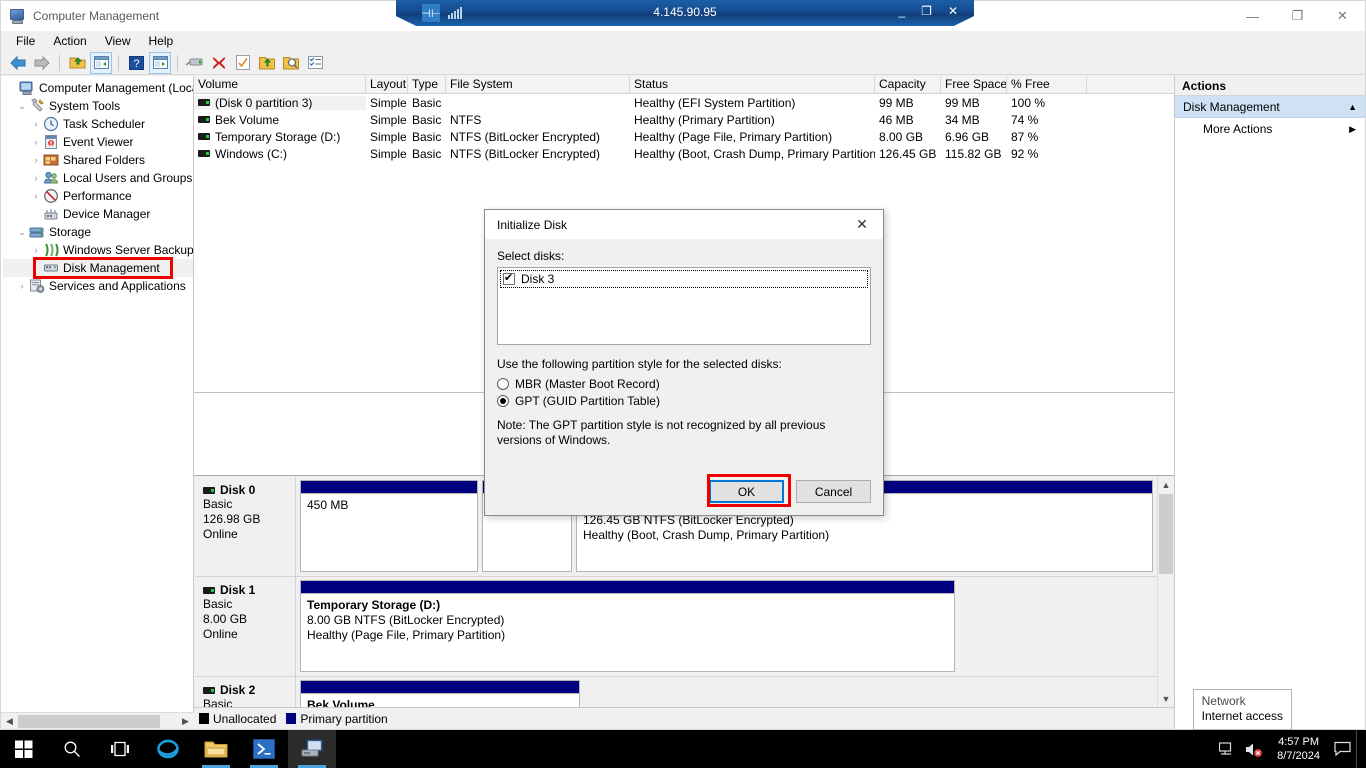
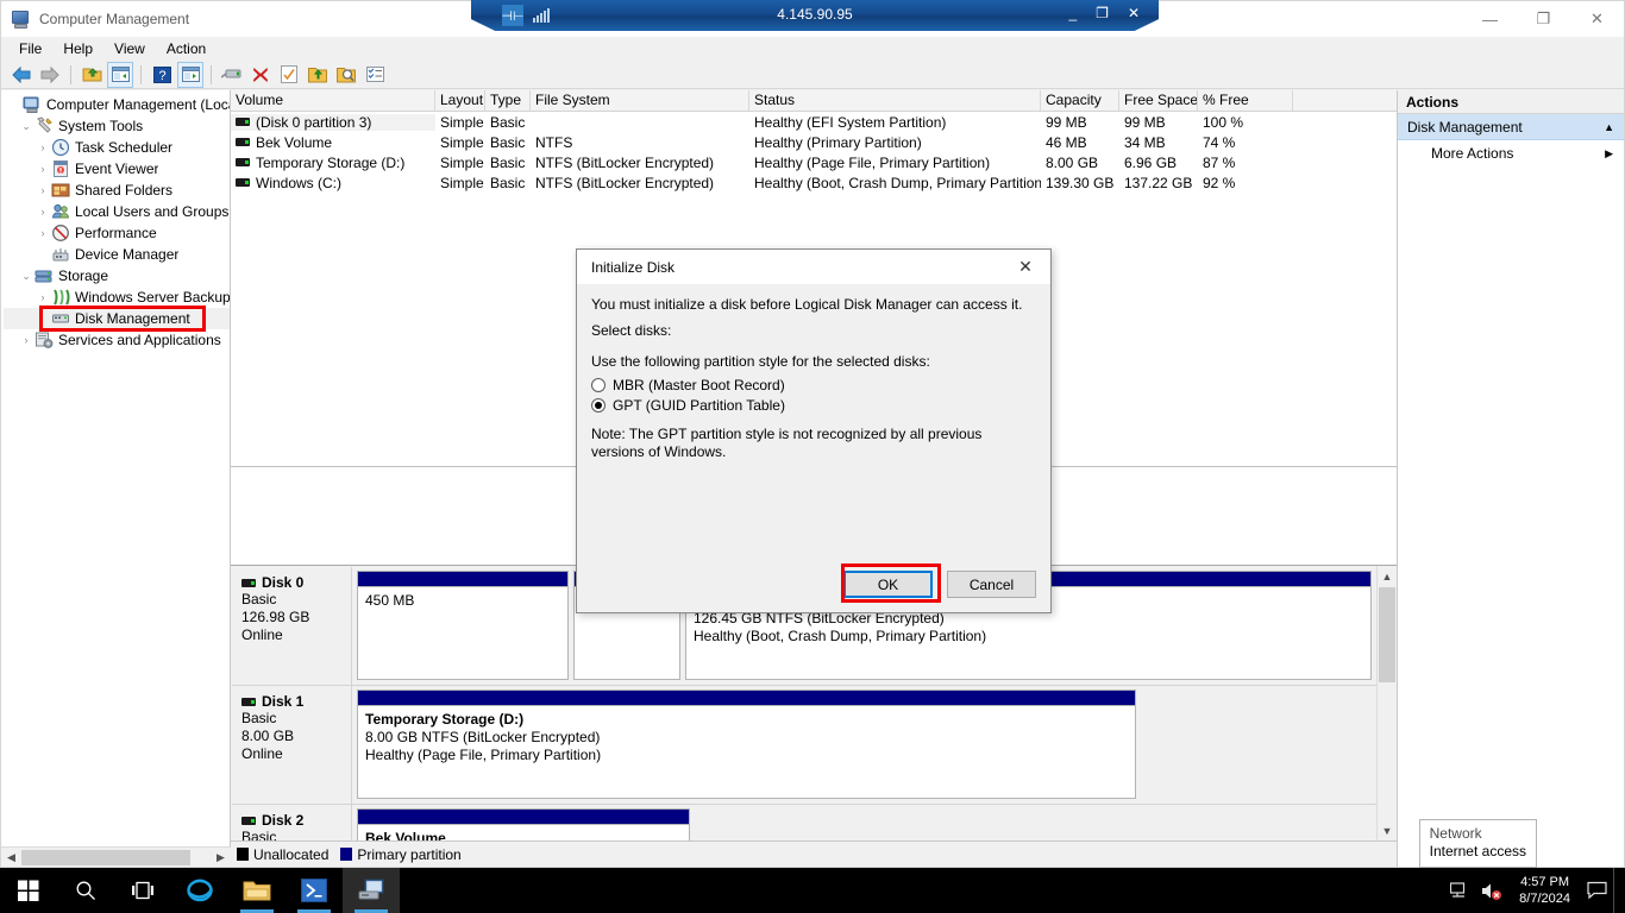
  Computer Management
  —
  ❐
  ✕
  File
- Action
+ Help
  View
- Help
+ Action
  ?
  Computer Management (Loc
  ⌄
  System Tools
  ›
  Task Scheduler
  ›
  Event Viewer
  ›
  Shared Folders
  ›
  Local Users and Groups
  ›
  Performance
  Device Manager
  ⌄
  Storage
  ›
  Windows Server Backup
  Disk Management
  ›
  Services and Applications
  ◀
  ▶
  Volume
  Layout
  Type
  File System
  Status
  Capacity
  Free Space
  % Free
  (Disk 0 partition 3)
  Simple
  Basic
  Healthy (EFI System Partition)
  99 MB
  99 MB
  100 %
  Bek Volume
  Simple
  Basic
  NTFS
  Healthy (Primary Partition)
  46 MB
  34 MB
  74 %
  Temporary Storage (D:)
  Simple
  Basic
  NTFS (BitLocker Encrypted)
  Healthy (Page File, Primary Partition)
  8.00 GB
  6.96 GB
  87 %
  Windows (C:)
  Simple
  Basic
  NTFS (BitLocker Encrypted)
  Healthy (Boot, Crash Dump, Primary Partition
- 126.45 GB
+ 139.30 GB
- 115.82 GB
+ 137.22 GB
  92 %
  Disk 0
  Basic
  126.98 GB
  Online
  450 MB
  126.45 GB NTFS (BitLocker Encrypted)
  Healthy (Boot, Crash Dump, Primary Partition)
  Disk 1
  Basic
  8.00 GB
  Online
  Temporary Storage (D:)
  8.00 GB NTFS (BitLocker Encrypted)
  Healthy (Page File, Primary Partition)
  Disk 2
  Basic
  Bek Volume
  ▲
  ▼
  Unallocated
  Primary partition
  Actions
  Disk Management
  ▲
  More Actions
  ▶
  Initialize Disk
  ✕
+ You must initialize a disk before Logical Disk Manager can access it.
  Select disks:
- Disk 3
  Use the following partition style for the selected disks:
  MBR (Master Boot Record)
  GPT (GUID Partition Table)
  Note: The GPT partition style is not recognized by all previous versions of Windows.
  OK
  Cancel
  ⊣⊢
  4.145.90.95
  _
  ❐
  ✕
  4:57 PM
  8/7/2024
  Network
  Internet access
